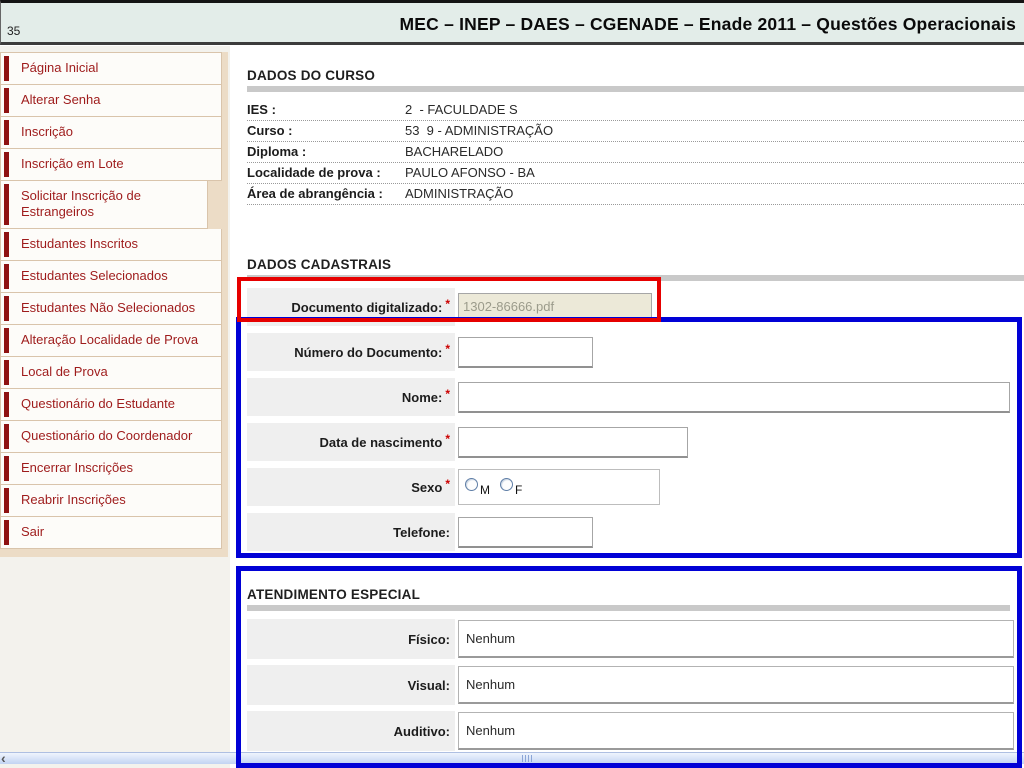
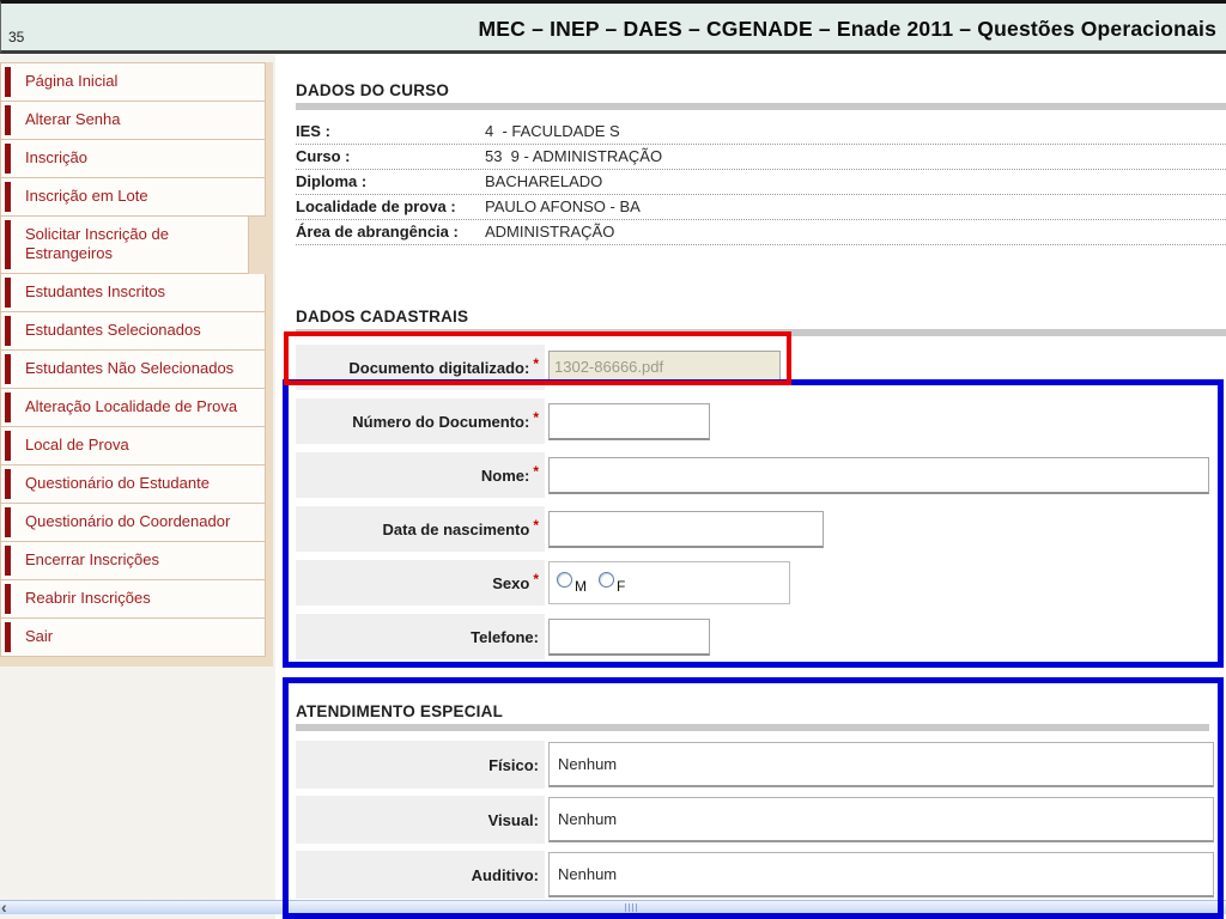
  35
  MEC – INEP – DAES – CGENADE – Enade 2011 – Questões Operacionais
  Página Inicial
  Alterar Senha
  Inscrição
  Inscrição em Lote
  Solicitar Inscrição de Estrangeiros
  Estudantes Inscritos
  Estudantes Selecionados
  Estudantes Não Selecionados
  Alteração Localidade de Prova
  Local de Prova
  Questionário do Estudante
  Questionário do Coordenador
  Encerrar Inscrições
  Reabrir Inscrições
  Sair
  DADOS DO CURSO
  IES :
- 2 - FACULDADE S
+ 4 - FACULDADE S
  Curso :
  53 9 - ADMINISTRAÇÃO
  Diploma :
  BACHARELADO
  Localidade de prova :
  PAULO AFONSO - BA
  Área de abrangência :
  ADMINISTRAÇÃO
  DADOS CADASTRAIS
  Documento digitalizado:
  *
  1302-86666.pdf
  Número do Documento:
  *
  Nome:
  *
  Data de nascimento
  *
  Sexo
  *
  M
  F
  Telefone:
  ATENDIMENTO ESPECIAL
  Físico:
  Nenhum
  Visual:
  Nenhum
  Auditivo:
  Nenhum
  ‹
